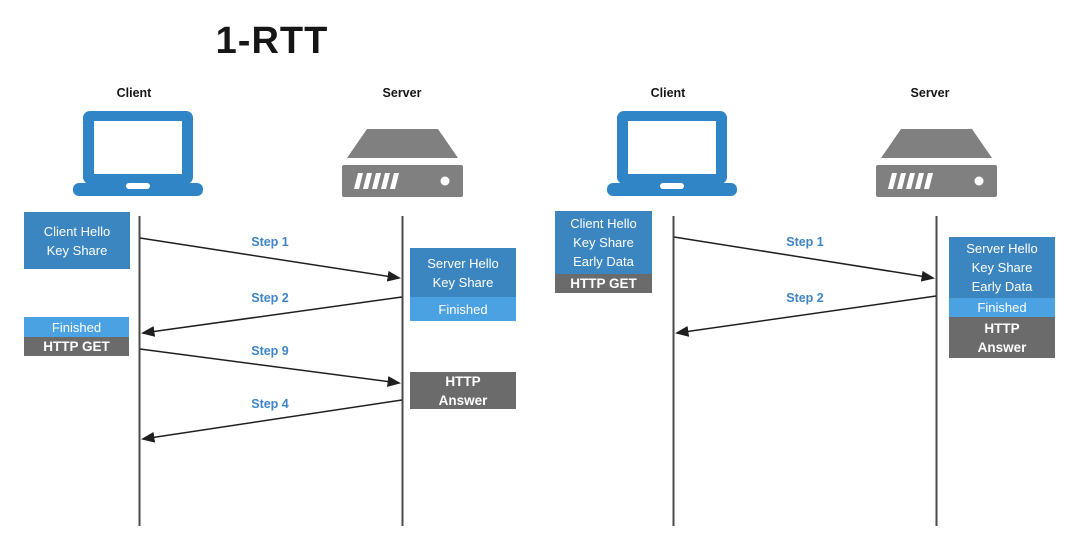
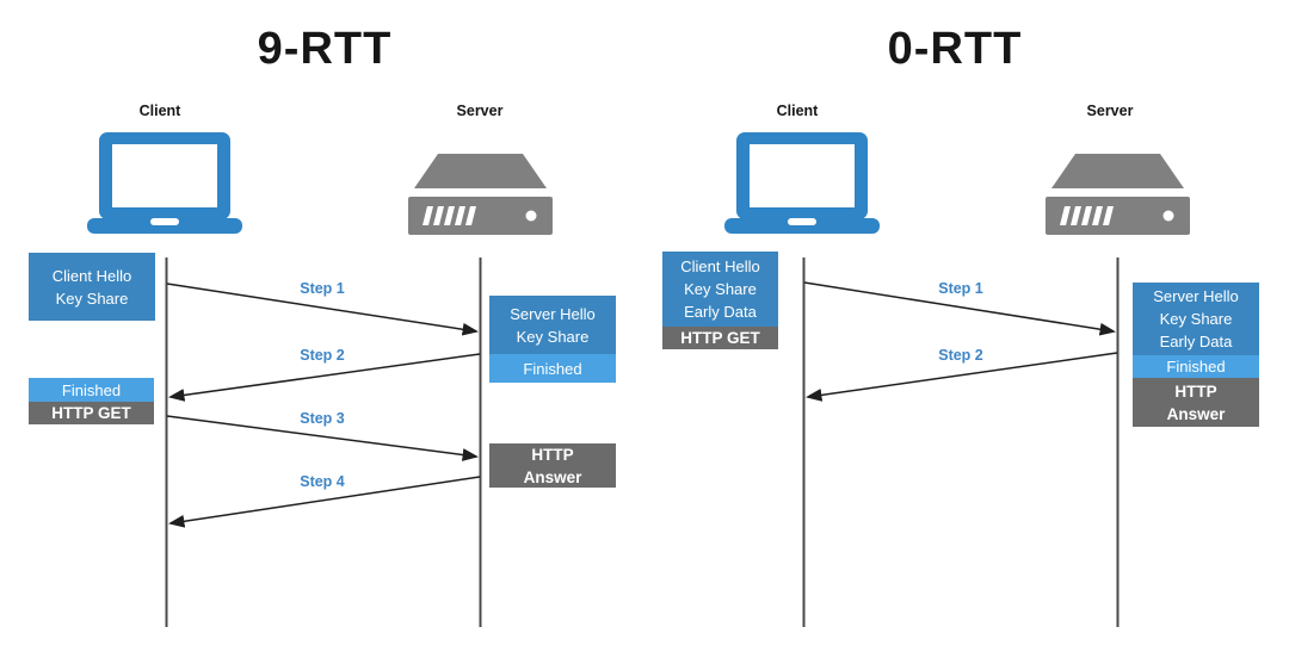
- 1-RTT
+ 9-RTT
  Client
  Server
  Client Hello
  Key Share
  Finished
  HTTP GET
  Server Hello
  Key Share
  Finished
  HTTP
  Answer
  Step 1
  Step 2
- Step 9
+ Step 3
  Step 4
+ 0-RTT
  Client
  Server
  Client Hello
  Key Share
  Early Data
  HTTP GET
  Server Hello
  Key Share
  Early Data
  Finished
  HTTP
  Answer
  Step 1
  Step 2
